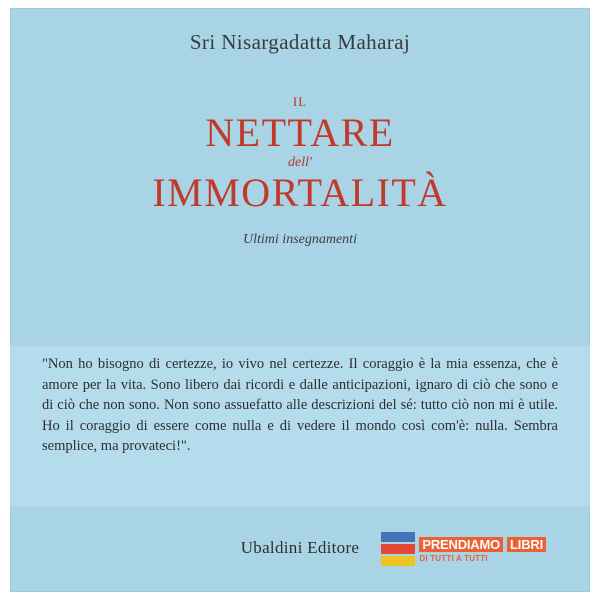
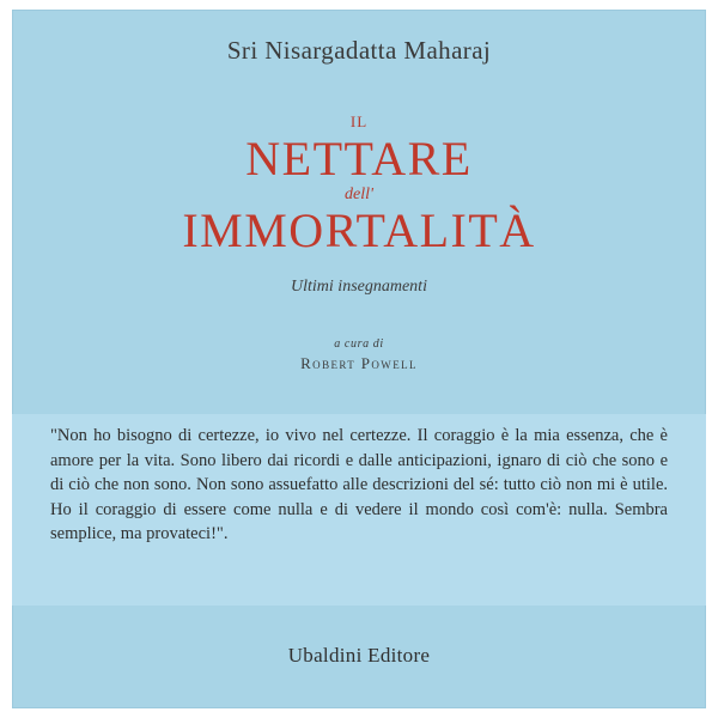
  Sri Nisargadatta Maharaj
  IL
  NETTARE
  dell'
  IMMORTALITÀ
  Ultimi insegnamenti
+ a cura di
+ Robert Powell
  "Non ho bisogno di certezze, io vivo nel certezze. Il coraggio è la mia essenza, che è amore per la vita. Sono libero dai ricordi e dalle anticipazioni, ignaro di ciò che sono e di ciò che non sono. Non sono assuefatto alle descrizioni del sé: tutto ciò non mi è utile. Ho il coraggio di essere come nulla e di vedere il mondo così com'è: nulla. Sembra semplice, ma provateci!".
  Ubaldini Editore
- PRENDIAMO LIBRI
- DI TUTTI A TUTTI
